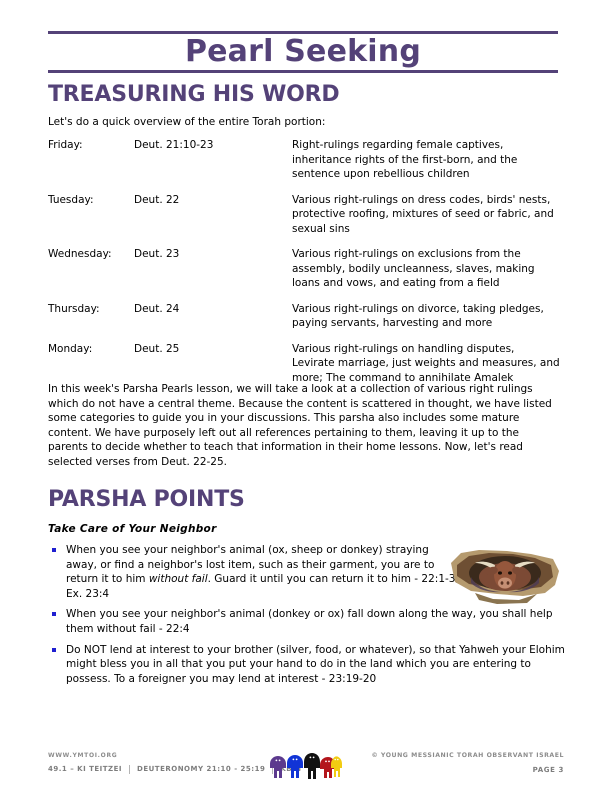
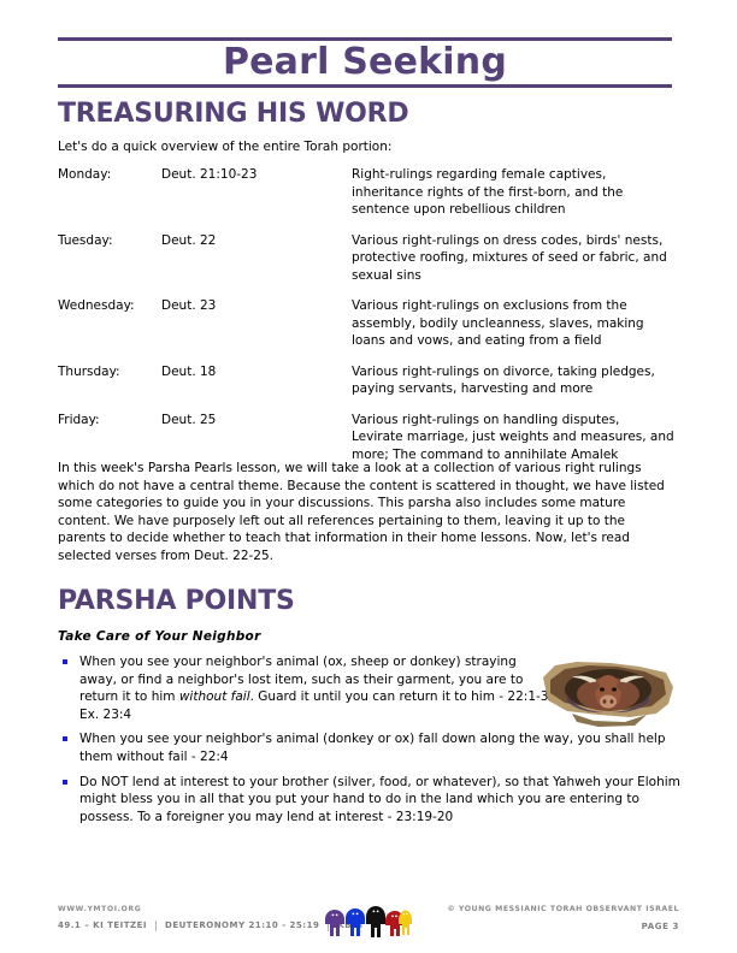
  Pearl Seeking
  TREASURING HIS WORD
  Let's do a quick overview of the entire Torah portion:
- Friday:
+ Monday:
  Deut. 21:10-23
  Right-rulings regarding female captives, inheritance rights of the first-born, and the sentence upon rebellious children
  Tuesday:
  Deut. 22
  Various right-rulings on dress codes, birds' nests, protective roofing, mixtures of seed or fabric, and sexual sins
  Wednesday:
  Deut. 23
  Various right-rulings on exclusions from the assembly, bodily uncleanness, slaves, making loans and vows, and eating from a field
  Thursday:
- Deut. 24
+ Deut. 18
  Various right-rulings on divorce, taking pledges, paying servants, harvesting and more
- Monday:
+ Friday:
  Deut. 25
  Various right-rulings on handling disputes, Levirate marriage, just weights and measures, and more; The command to annihilate Amalek
  In this week's Parsha Pearls lesson, we will take a look at a collection of various right rulings which do not have a central theme. Because the content is scattered in thought, we have listed some categories to guide you in your discussions. This parsha also includes some mature content. We have purposely left out all references pertaining to them, leaving it up to the parents to decide whether to teach that information in their home lessons. Now, let's read selected verses from Deut. 22-25.
  PARSHA POINTS
  Take Care of Your Neighbor
  When you see your neighbor's animal (ox, sheep or donkey) straying away, or find a neighbor's lost item, such as their garment, you are to return it to him without fail. Guard it until you can return it to him - 22:1-3 Ex. 23:4
  When you see your neighbor's animal (donkey or ox) fall down along the way, you shall help them without fail - 22:4
  Do NOT lend at interest to your brother (silver, food, or whatever), so that Yahweh your Elohim might bless you in all that you put your hand to do in the land which you are entering to possess. To a foreigner you may lend at interest - 23:19-20
  49.1 – KI TEITZEI
  DEUTERONOMY 21:10 - 25:19
  PAGE 3
